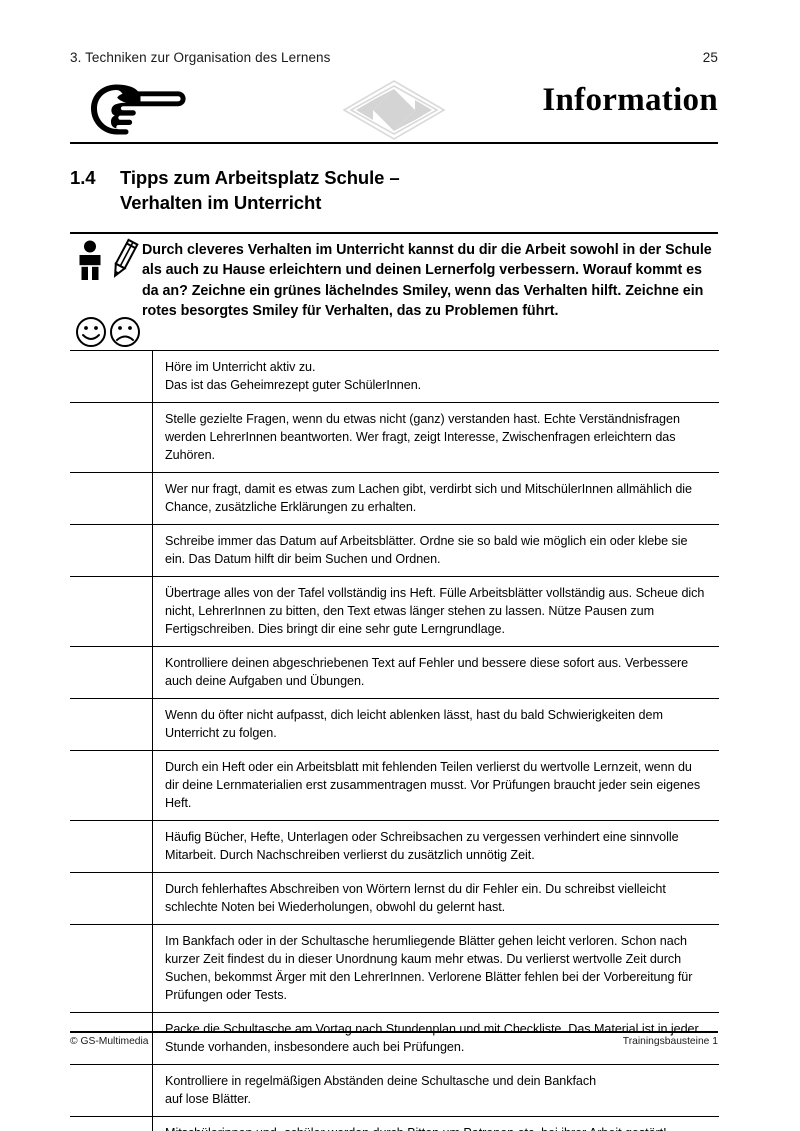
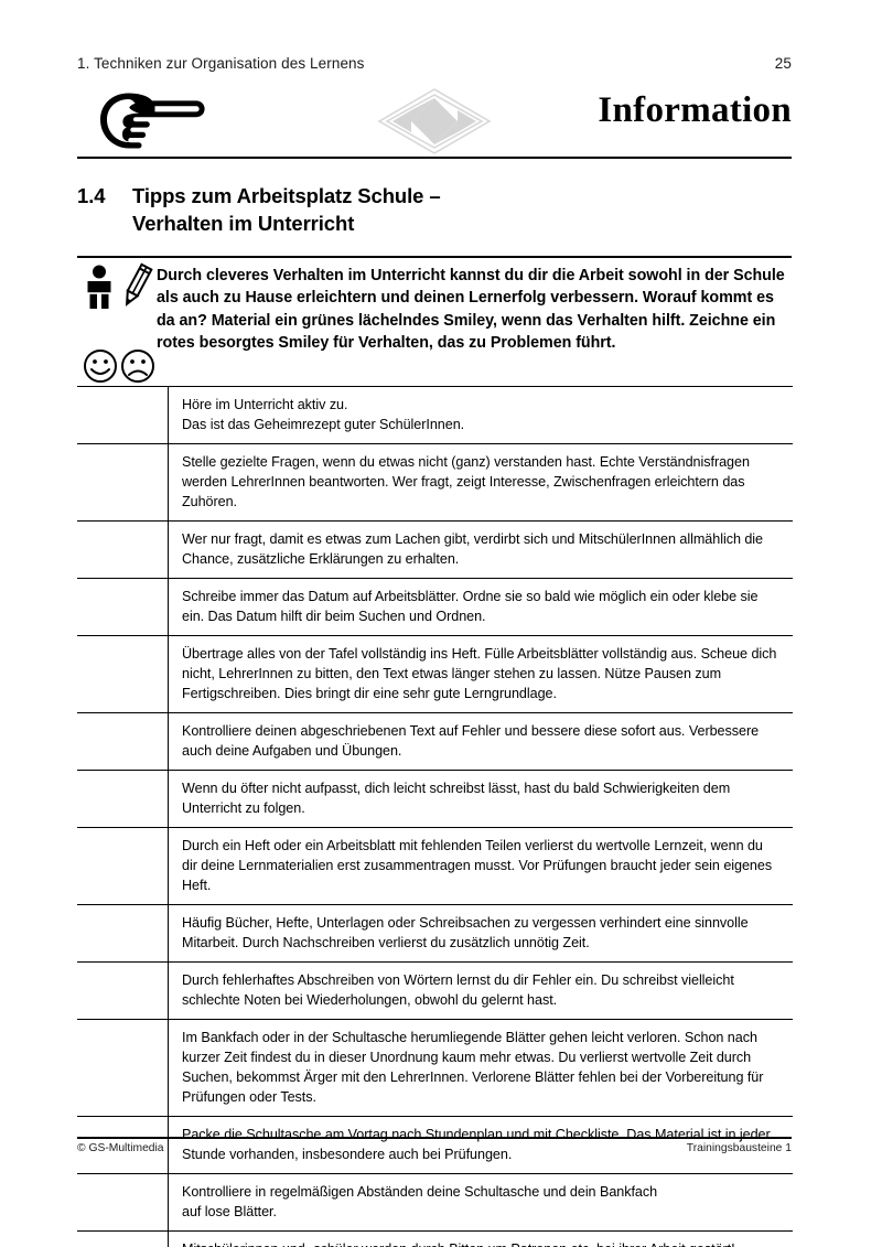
- 3. Techniken zur Organisation des Lernens
+ 1. Techniken zur Organisation des Lernens
  25
  Information
  1.4 Tipps zum Arbeitsplatz Schule –
  Verhalten im Unterricht
- Durch cleveres Verhalten im Unterricht kannst du dir die Arbeit sowohl in der Schule als auch zu Hause erleichtern und deinen Lernerfolg verbessern. Worauf kommt es da an? Zeichne ein grünes lächelndes Smiley, wenn das Verhalten hilft. Zeichne ein rotes besorgtes Smiley für Verhalten, das zu Problemen führt.
+ Durch cleveres Verhalten im Unterricht kannst du dir die Arbeit sowohl in der Schule als auch zu Hause erleichtern und deinen Lernerfolg verbessern. Worauf kommt es da an? Material ein grünes lächelndes Smiley, wenn das Verhalten hilft. Zeichne ein rotes besorgtes Smiley für Verhalten, das zu Problemen führt.
  	Höre im Unterricht aktiv zu. Das ist das Geheimrezept guter SchülerInnen.
  	Stelle gezielte Fragen, wenn du etwas nicht (ganz) verstanden hast. Echte Verständnisfragen werden LehrerInnen beantworten. Wer fragt, zeigt Interesse, Zwischenfragen erleichtern das Zuhören.
  	Wer nur fragt, damit es etwas zum Lachen gibt, verdirbt sich und MitschülerInnen allmählich die Chance, zusätzliche Erklärungen zu erhalten.
  	Schreibe immer das Datum auf Arbeitsblätter. Ordne sie so bald wie möglich ein oder klebe sie ein. Das Datum hilft dir beim Suchen und Ordnen.
  	Übertrage alles von der Tafel vollständig ins Heft. Fülle Arbeitsblätter vollständig aus. Scheue dich nicht, LehrerInnen zu bitten, den Text etwas länger stehen zu lassen. Nütze Pausen zum Fertigschreiben. Dies bringt dir eine sehr gute Lerngrundlage.
  	Kontrolliere deinen abgeschriebenen Text auf Fehler und bessere diese sofort aus. Verbessere auch deine Aufgaben und Übungen.
- 	Wenn du öfter nicht aufpasst, dich leicht ablenken lässt, hast du bald Schwierigkeiten dem Unterricht zu folgen.
+ 	Wenn du öfter nicht aufpasst, dich leicht schreibst lässt, hast du bald Schwierigkeiten dem Unterricht zu folgen.
  	Durch ein Heft oder ein Arbeitsblatt mit fehlenden Teilen verlierst du wertvolle Lernzeit, wenn du dir deine Lernmaterialien erst zusammentragen musst. Vor Prüfungen braucht jeder sein eigenes Heft.
  	Häufig Bücher, Hefte, Unterlagen oder Schreibsachen zu vergessen verhindert eine sinnvolle Mitarbeit. Durch Nachschreiben verlierst du zusätzlich unnötig Zeit.
  	Durch fehlerhaftes Abschreiben von Wörtern lernst du dir Fehler ein. Du schreibst vielleicht schlechte Noten bei Wiederholungen, obwohl du gelernt hast.
  	Im Bankfach oder in der Schultasche herumliegende Blätter gehen leicht verloren. Schon nach kurzer Zeit findest du in dieser Unordnung kaum mehr etwas. Du verlierst wertvolle Zeit durch Suchen, bekommst Ärger mit den LehrerInnen. Verlorene Blätter fehlen bei der Vorbereitung für Prüfungen oder Tests.
  	Packe die Schultasche am Vortag nach Stundenplan und mit Checkliste. Das Material ist in jeder Stunde vorhanden, insbesondere auch bei Prüfungen.
  	Kontrolliere in regelmäßigen Abständen deine Schultasche und dein Bankfach auf lose Blätter.
  © GS-Multimedia
  Trainingsbausteine 1
